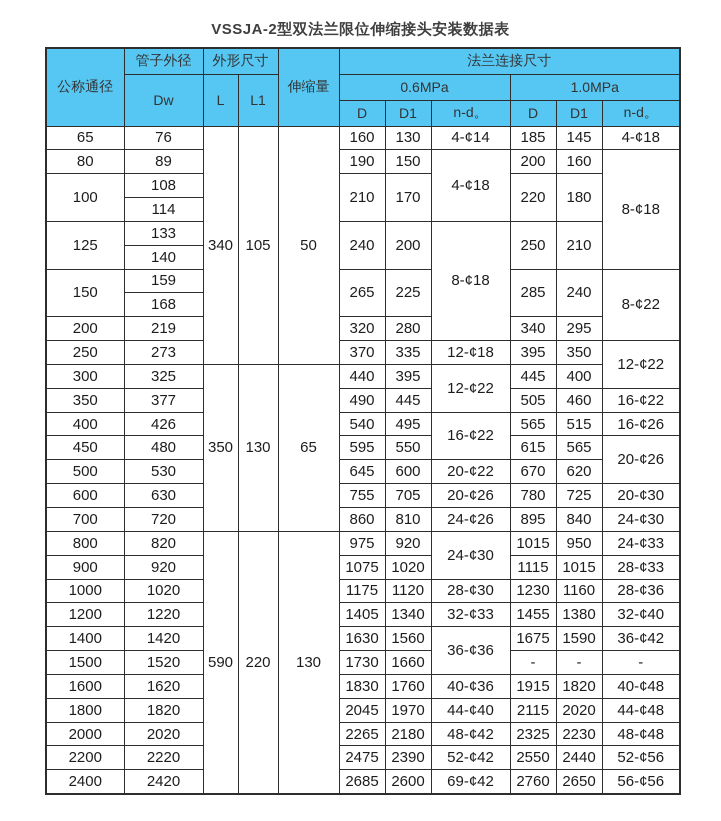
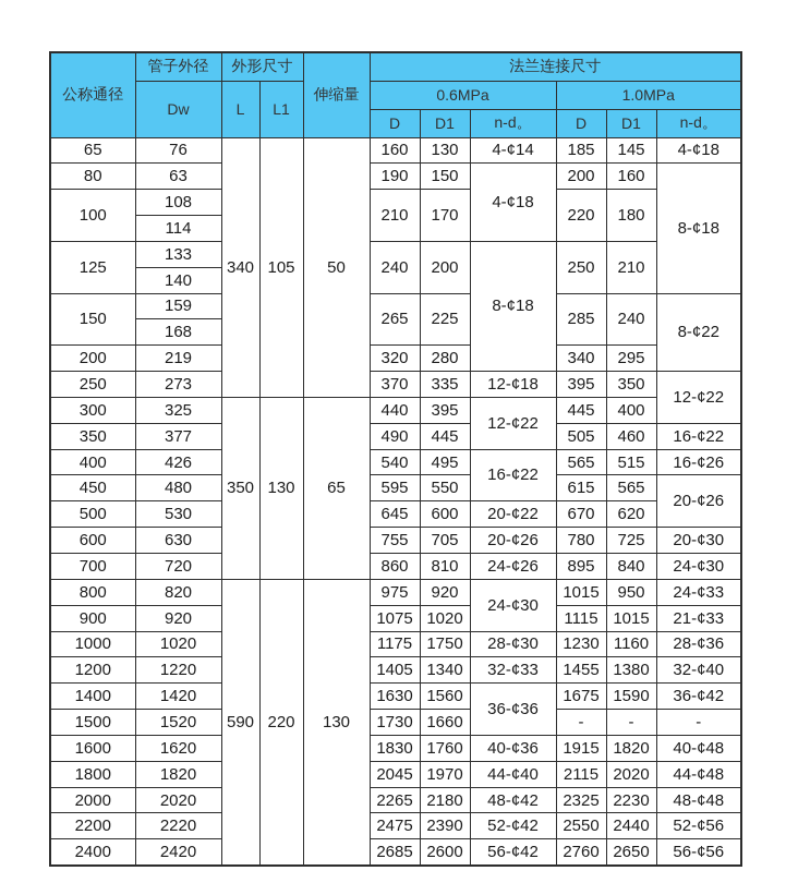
- VSSJA-2型双法兰限位伸缩接头安装数据表
  公称通径	管子外径	外形尺寸	伸缩量	法兰连接尺寸
  Dw	L	L1	0.6MPa	1.0MPa
  D	D1	n-d。	D	D1	n-d。
  65	76	340	105	50	160	130	4-¢14	185	145	4-¢18
- 80	89	190	150	4-¢18	200	160	8-¢18
+ 80	63	190	150	4-¢18	200	160	8-¢18
  100	108	210	170	220	180
  114
  125	133	240	200	8-¢18	250	210
  140
  150	159	265	225	285	240	8-¢22
  168
  200	219	320	280	340	295
  250	273	370	335	12-¢18	395	350	12-¢22
  300	325	350	130	65	440	395	12-¢22	445	400
  350	377	490	445	505	460	16-¢22
  400	426	540	495	16-¢22	565	515	16-¢26
  450	480	595	550	615	565	20-¢26
  500	530	645	600	20-¢22	670	620
  600	630	755	705	20-¢26	780	725	20-¢30
  700	720	860	810	24-¢26	895	840	24-¢30
  800	820	590	220	130	975	920	24-¢30	1015	950	24-¢33
- 900	920	1075	1020	1115	1015	28-¢33
+ 900	920	1075	1020	1115	1015	21-¢33
- 1000	1020	1175	1120	28-¢30	1230	1160	28-¢36
+ 1000	1020	1175	1750	28-¢30	1230	1160	28-¢36
  1200	1220	1405	1340	32-¢33	1455	1380	32-¢40
  1400	1420	1630	1560	36-¢36	1675	1590	36-¢42
  1500	1520	1730	1660	-	-	-
  1600	1620	1830	1760	40-¢36	1915	1820	40-¢48
  1800	1820	2045	1970	44-¢40	2115	2020	44-¢48
  2000	2020	2265	2180	48-¢42	2325	2230	48-¢48
  2200	2220	2475	2390	52-¢42	2550	2440	52-¢56
- 2400	2420	2685	2600	69-¢42	2760	2650	56-¢56
+ 2400	2420	2685	2600	56-¢42	2760	2650	56-¢56
